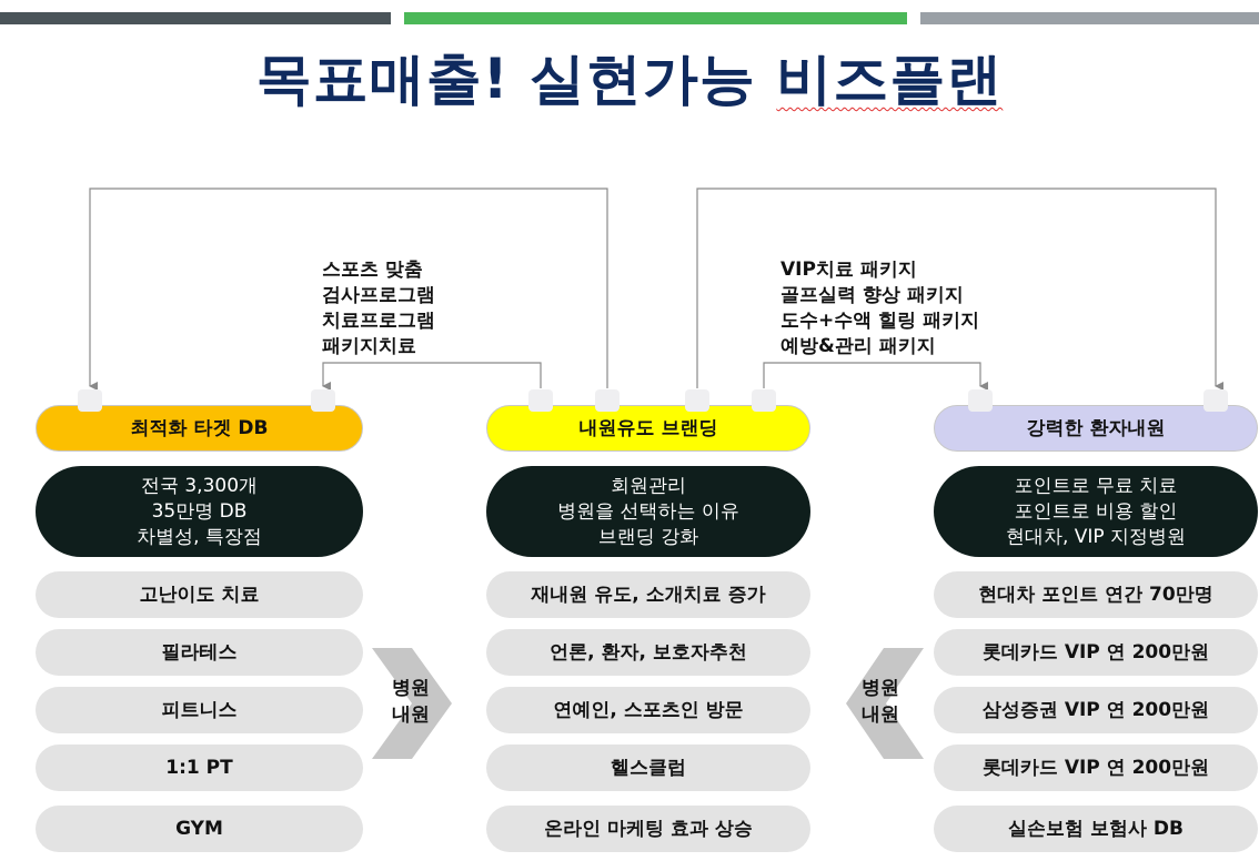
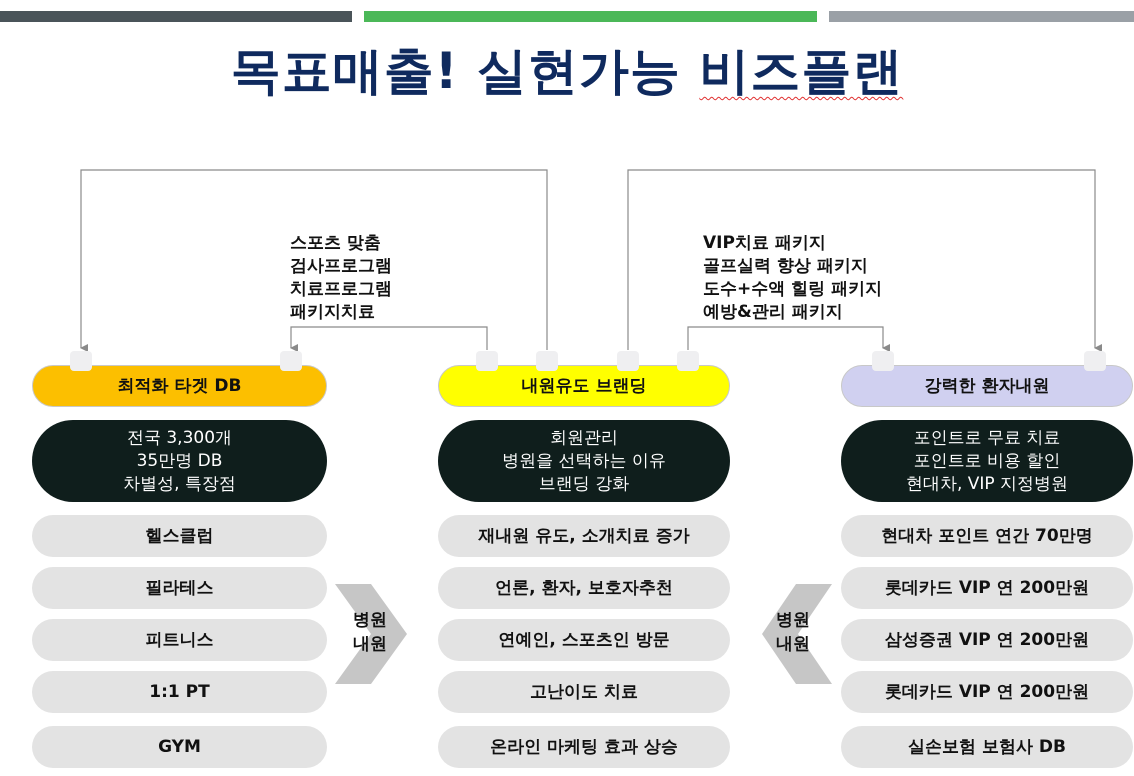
  목표매출! 실현가능 비즈플랜
  스포츠 맞춤
  검사프로그램
  치료프로그램
  패키지치료
  VIP치료 패키지
  골프실력 향상 패키지
  도수+수액 힐링 패키지
  예방&관리 패키지
  최적화 타겟 DB
  전국 3,300개
  35만명 DB
  차별성, 특장점
- 고난이도 치료
+ 헬스클럽
  필라테스
  피트니스
  1:1 PT
  GYM
  내원유도 브랜딩
  회원관리
  병원을 선택하는 이유
  브랜딩 강화
  재내원 유도, 소개치료 증가
  언론, 환자, 보호자추천
  연예인, 스포츠인 방문
- 헬스클럽
+ 고난이도 치료
  온라인 마케팅 효과 상승
  강력한 환자내원
  포인트로 무료 치료
  포인트로 비용 할인
  현대차, VIP 지정병원
  현대차 포인트 연간 70만명
  롯데카드 VIP 연 200만원
  삼성증권 VIP 연 200만원
  롯데카드 VIP 연 200만원
  실손보험 보험사 DB
  병원
  내원
  병원
  내원
